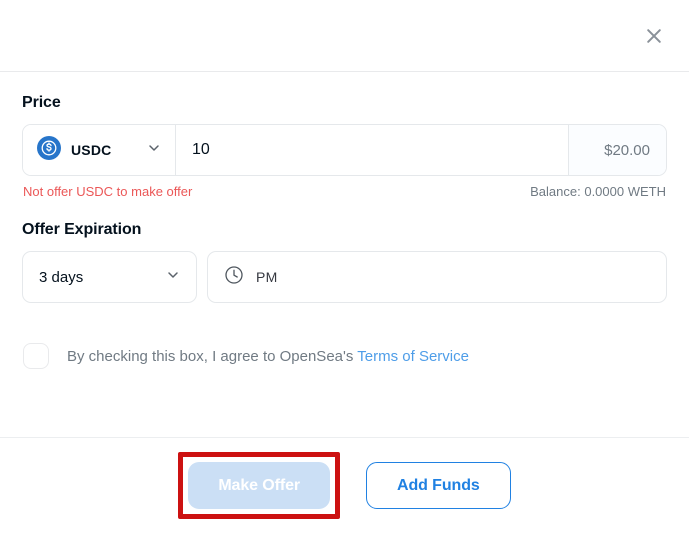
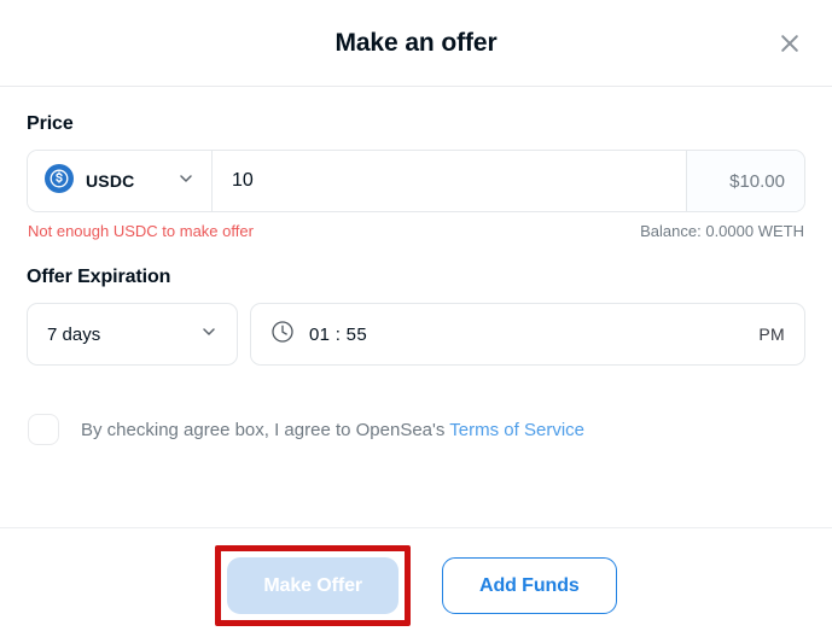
+ Make an offer
  Price
  USDC
  10
- $20.00
+ $10.00
- Not offer USDC to make offer
+ Not enough USDC to make offer
  Balance: 0.0000 WETH
  Offer Expiration
- 3 days
+ 7 days
+ 01 : 55
  PM
- By checking this box, I agree to OpenSea's Terms of Service
+ By checking agree box, I agree to OpenSea's Terms of Service
  Make Offer
  Add Funds
